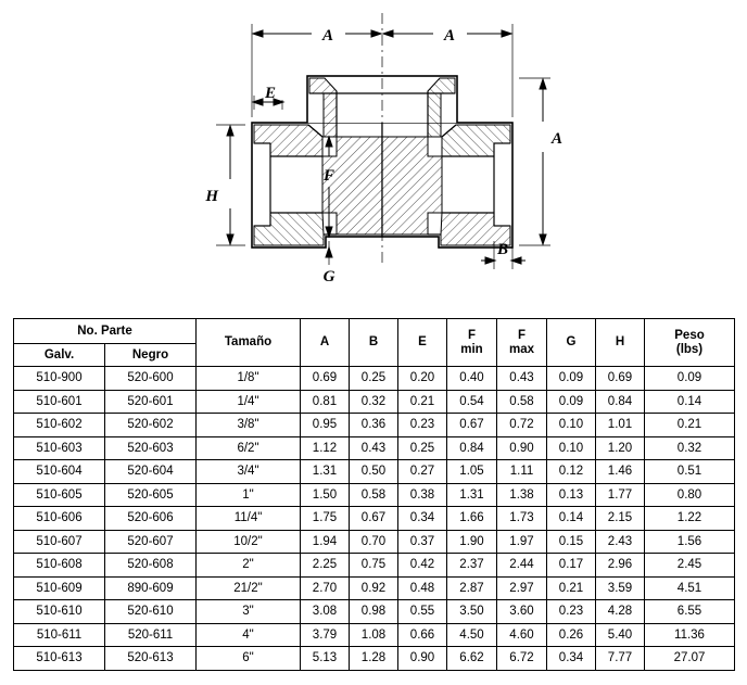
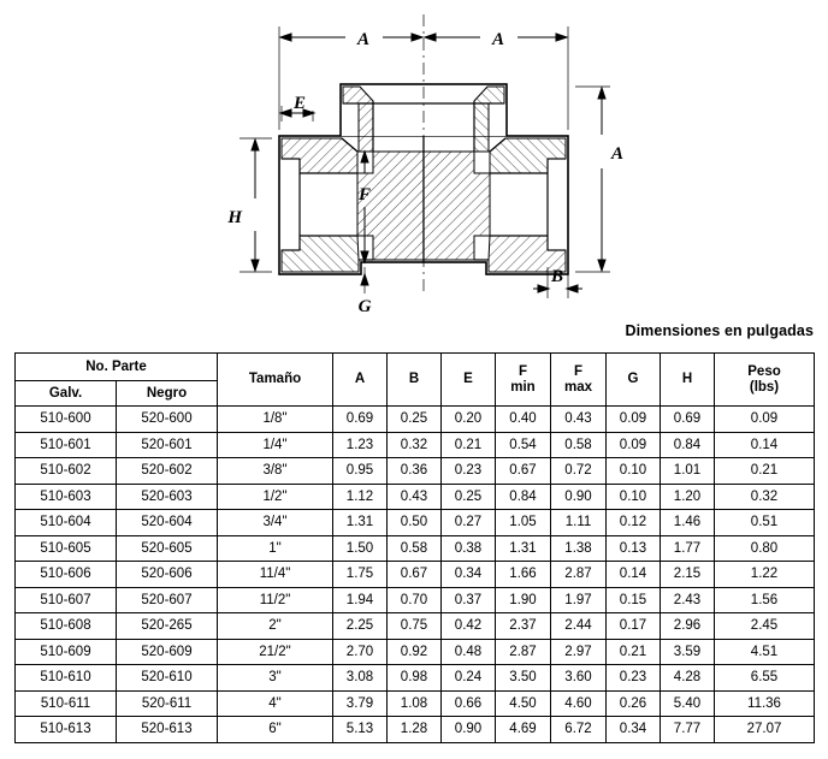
  A
  A
  A
  E
  F
  H
  G
  B
+ Dimensiones en pulgadas
  No. Parte	Tamaño	A	B	E	F min	F max	G	H	Peso (lbs)
  Galv.	Negro
- 510-900	520-600	1/8"	0.69	0.25	0.20	0.40	0.43	0.09	0.69	0.09
+ 510-600	520-600	1/8"	0.69	0.25	0.20	0.40	0.43	0.09	0.69	0.09
- 510-601	520-601	1/4"	0.81	0.32	0.21	0.54	0.58	0.09	0.84	0.14
+ 510-601	520-601	1/4"	1.23	0.32	0.21	0.54	0.58	0.09	0.84	0.14
  510-602	520-602	3/8"	0.95	0.36	0.23	0.67	0.72	0.10	1.01	0.21
- 510-603	520-603	6/2"	1.12	0.43	0.25	0.84	0.90	0.10	1.20	0.32
+ 510-603	520-603	1/2"	1.12	0.43	0.25	0.84	0.90	0.10	1.20	0.32
  510-604	520-604	3/4"	1.31	0.50	0.27	1.05	1.11	0.12	1.46	0.51
  510-605	520-605	1"	1.50	0.58	0.38	1.31	1.38	0.13	1.77	0.80
- 510-606	520-606	11/4"	1.75	0.67	0.34	1.66	1.73	0.14	2.15	1.22
+ 510-606	520-606	11/4"	1.75	0.67	0.34	1.66	2.87	0.14	2.15	1.22
- 510-607	520-607	10/2"	1.94	0.70	0.37	1.90	1.97	0.15	2.43	1.56
+ 510-607	520-607	11/2"	1.94	0.70	0.37	1.90	1.97	0.15	2.43	1.56
- 510-608	520-608	2"	2.25	0.75	0.42	2.37	2.44	0.17	2.96	2.45
+ 510-608	520-265	2"	2.25	0.75	0.42	2.37	2.44	0.17	2.96	2.45
- 510-609	890-609	21/2"	2.70	0.92	0.48	2.87	2.97	0.21	3.59	4.51
+ 510-609	520-609	21/2"	2.70	0.92	0.48	2.87	2.97	0.21	3.59	4.51
- 510-610	520-610	3"	3.08	0.98	0.55	3.50	3.60	0.23	4.28	6.55
+ 510-610	520-610	3"	3.08	0.98	0.24	3.50	3.60	0.23	4.28	6.55
  510-611	520-611	4"	3.79	1.08	0.66	4.50	4.60	0.26	5.40	11.36
- 510-613	520-613	6"	5.13	1.28	0.90	6.62	6.72	0.34	7.77	27.07
+ 510-613	520-613	6"	5.13	1.28	0.90	4.69	6.72	0.34	7.77	27.07
